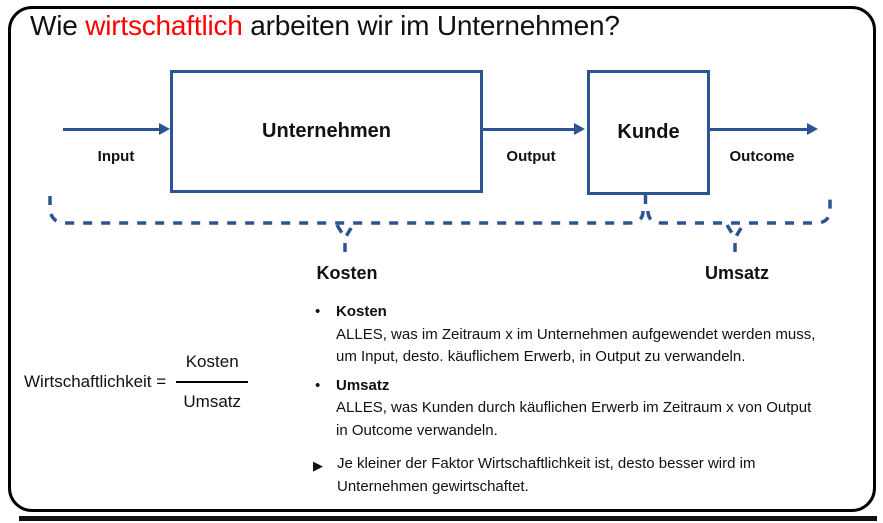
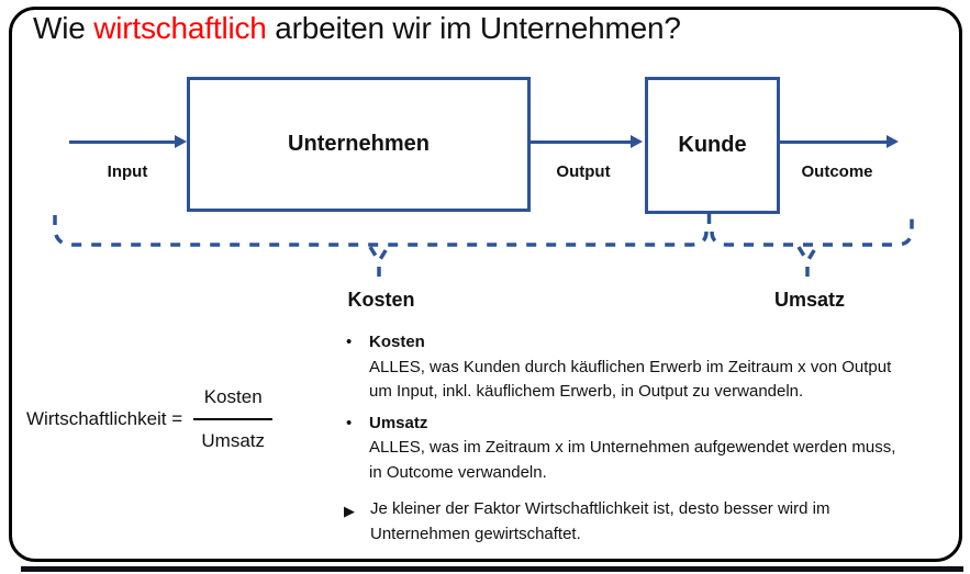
  Wie wirtschaftlich arbeiten wir im Unternehmen?
  Unternehmen
  Kunde
  Input
  Output
  Outcome
  Kosten
  Umsatz
  Wirtschaftlichkeit =
  Kosten
  Umsatz
  •
  Kosten
- ALLES, was im Zeitraum x im Unternehmen aufgewendet werden muss,
+ ALLES, was Kunden durch käuflichen Erwerb im Zeitraum x von Output
- um Input, desto. käuflichem Erwerb, in Output zu verwandeln.
+ um Input, inkl. käuflichem Erwerb, in Output zu verwandeln.
  •
  Umsatz
- ALLES, was Kunden durch käuflichen Erwerb im Zeitraum x von Output
+ ALLES, was im Zeitraum x im Unternehmen aufgewendet werden muss,
  in Outcome verwandeln.
  ▶
  Je kleiner der Faktor Wirtschaftlichkeit ist, desto besser wird im
  Unternehmen gewirtschaftet.
